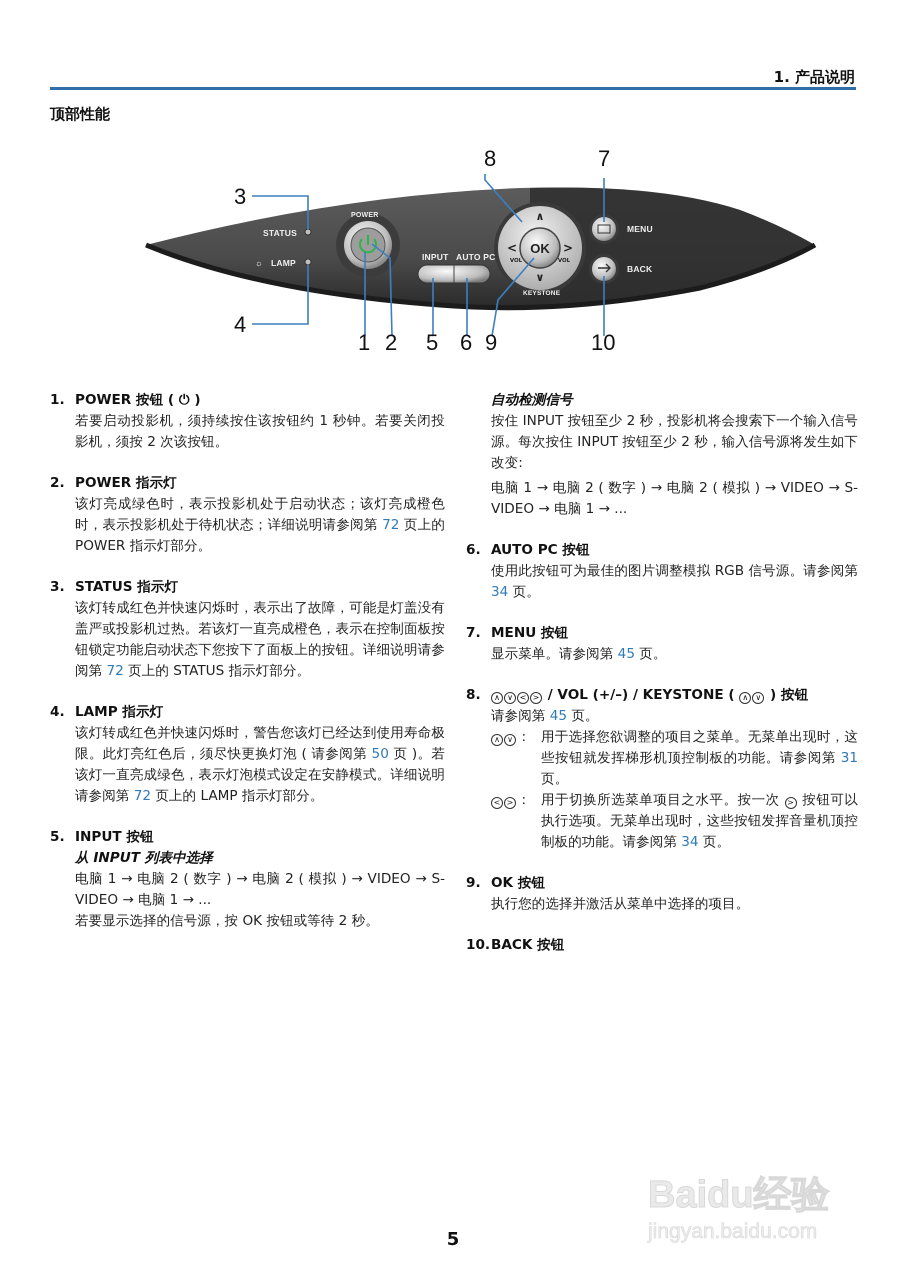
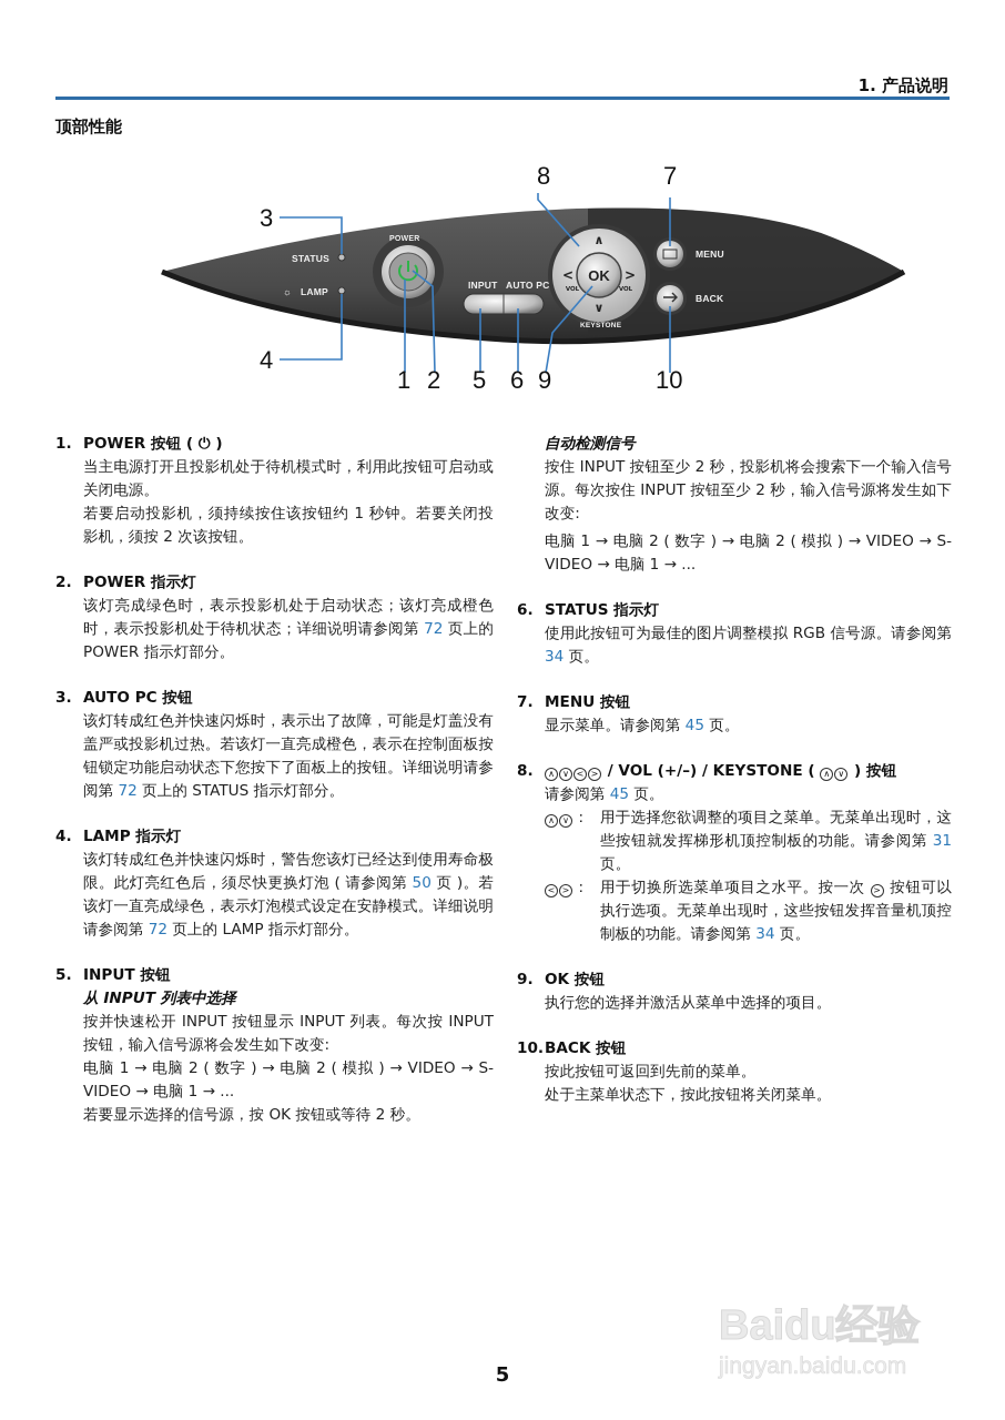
  1. 产品说明
  顶部性能
  OK
  ∧
  ∨
  <
  >
  8
  7
  3
  4
  1
  2
  5
  6
  9
  10
  STATUS
  ☼
  LAMP
  INPUT
  AUTO PC
  MENU
  BACK
  1.
  POWER 按钮 ( ⏻ )
+ 当主电源打开且投影机处于待机模式时，利用此按钮可启动或关闭电源。
  若要启动投影机，须持续按住该按钮约 1 秒钟。若要关闭投影机，须按 2 次该按钮。
  2.
  POWER 指示灯
  该灯亮成绿色时，表示投影机处于启动状态；该灯亮成橙色时，表示投影机处于待机状态；详细说明请参阅第 72 页上的 POWER 指示灯部分。
  3.
- STATUS 指示灯
+ AUTO PC 按钮
  该灯转成红色并快速闪烁时，表示出了故障，可能是灯盖没有盖严或投影机过热。若该灯一直亮成橙色，表示在控制面板按钮锁定功能启动状态下您按下了面板上的按钮。详细说明请参阅第 72 页上的 STATUS 指示灯部分。
  4.
  LAMP 指示灯
  该灯转成红色并快速闪烁时，警告您该灯已经达到使用寿命极限。此灯亮红色后，须尽快更换灯泡 ( 请参阅第 50 页 )。若该灯一直亮成绿色，表示灯泡模式设定在安静模式。详细说明请参阅第 72 页上的 LAMP 指示灯部分。
  5.
  INPUT 按钮
  从 INPUT 列表中选择
+ 按并快速松开 INPUT 按钮显示 INPUT 列表。每次按 INPUT 按钮，输入信号源将会发生如下改变:
  电脑 1 → 电脑 2 ( 数字 ) → 电脑 2 ( 模拟 ) → VIDEO → S-VIDEO → 电脑 1 → ...
  若要显示选择的信号源，按 OK 按钮或等待 2 秒。
  自动检测信号
  按住 INPUT 按钮至少 2 秒，投影机将会搜索下一个输入信号源。每次按住 INPUT 按钮至少 2 秒，输入信号源将发生如下改变:
  电脑 1 → 电脑 2 ( 数字 ) → 电脑 2 ( 模拟 ) → VIDEO → S-VIDEO → 电脑 1 → ...
  6.
- AUTO PC 按钮
+ STATUS 指示灯
  使用此按钮可为最佳的图片调整模拟 RGB 信号源。请参阅第 34 页。
  7.
  MENU 按钮
  显示菜单。请参阅第 45 页。
  8.
  ∧ ∨ < > / VOL (+/–) / KEYSTONE ( ∧ ∨ ) 按钮
  请参阅第 45 页。
  ∧ ∨ ：
  用于选择您欲调整的项目之菜单。无菜单出现时，这些按钮就发挥梯形机顶控制板的功能。请参阅第 31 页。
  < > ：
  用于切换所选菜单项目之水平。按一次 > 按钮可以执行选项。无菜单出现时，这些按钮发挥音量机顶控制板的功能。请参阅第 34 页。
  9.
  OK 按钮
  执行您的选择并激活从菜单中选择的项目。
  10.
  BACK 按钮
+ 按此按钮可返回到先前的菜单。
+ 处于主菜单状态下，按此按钮将关闭菜单。
  Baidu经验
  jingyan.baidu.com
  5
